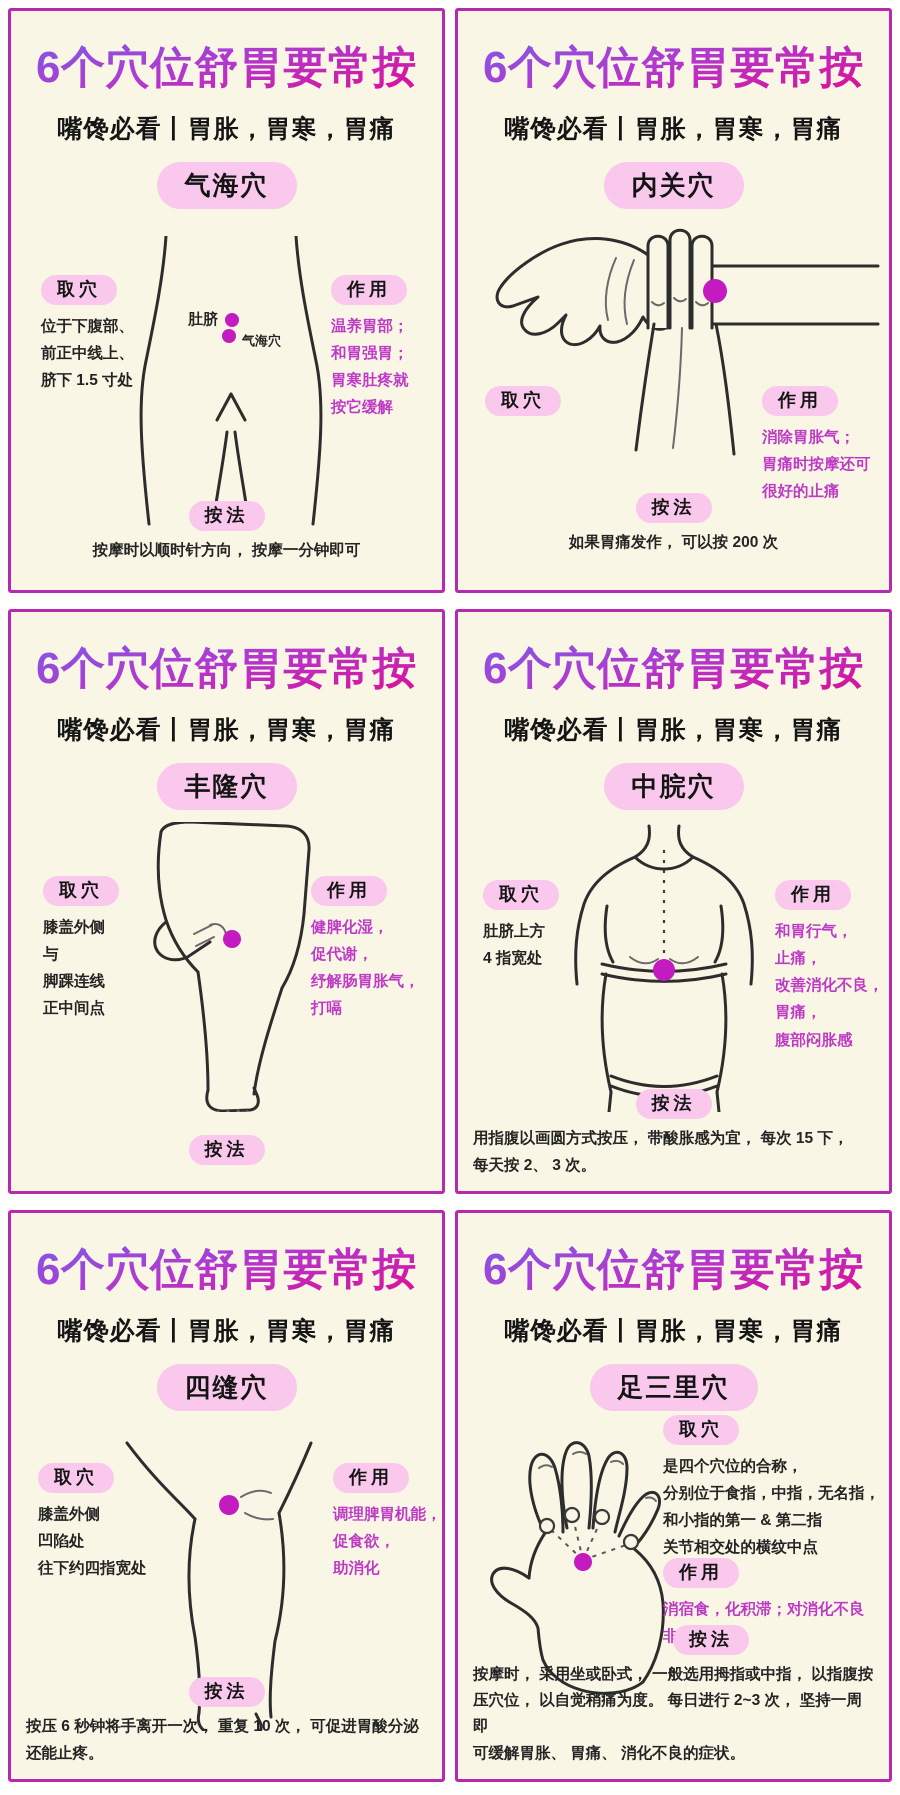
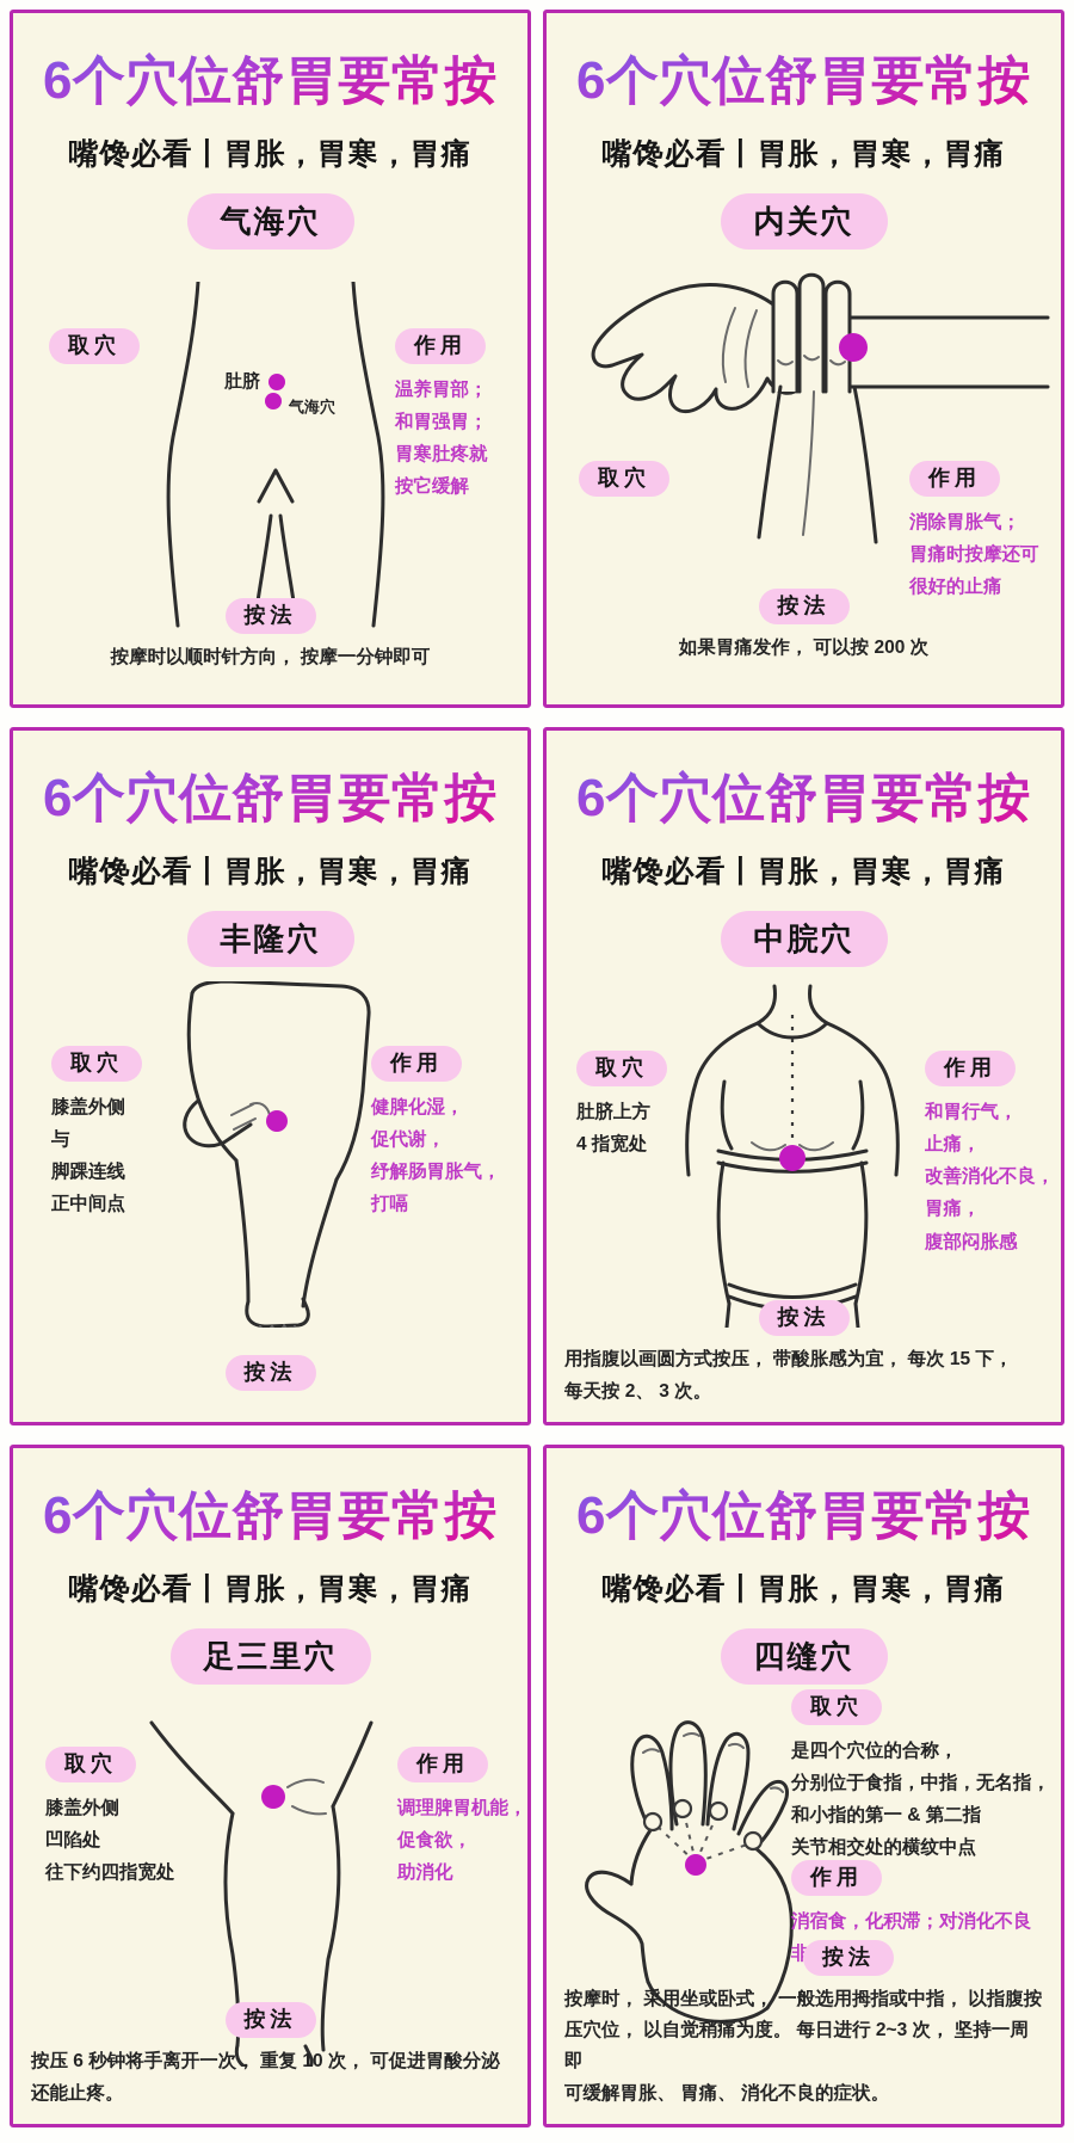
  6个穴位舒胃要常按
  嘴馋必看丨胃胀，胃寒，胃痛
  气海穴
  肚脐
  气海穴
  取穴
- 位于下腹部、
- 前正中线上、
- 脐下 1.5 寸处
  作用
  温养胃部；
  和胃强胃；
  胃寒肚疼就
  按它缓解
  按法
  按摩时以顺时针方向， 按摩一分钟即可
  6个穴位舒胃要常按
  嘴馋必看丨胃胀，胃寒，胃痛
  内关穴
  取穴
  作用
  消除胃胀气；
  胃痛时按摩还可
  很好的止痛
  按法
  如果胃痛发作， 可以按 200 次
  6个穴位舒胃要常按
  嘴馋必看丨胃胀，胃寒，胃痛
  丰隆穴
  取穴
  膝盖外侧
  与
  脚踝连线
  正中间点
  作用
  健脾化湿，
  促代谢，
  纾解肠胃胀气，
  打嗝
  按法
  6个穴位舒胃要常按
  嘴馋必看丨胃胀，胃寒，胃痛
  中脘穴
  取穴
  肚脐上方
  4 指宽处
  作用
  和胃行气，
  止痛，
  改善消化不良，
  胃痛，
  腹部闷胀感
  按法
  用指腹以画圆方式按压， 带酸胀感为宜， 每次 15 下，
  每天按 2、 3 次。
  6个穴位舒胃要常按
  嘴馋必看丨胃胀，胃寒，胃痛
- 四缝穴
+ 足三里穴
  取穴
  膝盖外侧
  凹陷处
  往下约四指宽处
  作用
  调理脾胃机能，
  促食欲，
  助消化
  按法
  按压 6 秒钟将手离开一次， 重复 10 次， 可促进胃酸分泌
  还能止疼。
  6个穴位舒胃要常按
  嘴馋必看丨胃胀，胃寒，胃痛
- 足三里穴
+ 四缝穴
  取穴
  是四个穴位的合称，
  分别位于食指，中指，无名指，
  和小指的第一 & 第二指
  关节相交处的横纹中点
  作用
  消宿食，化积滞；对消化不良
  按法
  按摩时， 采用坐或卧式， 一般选用拇指或中指， 以指腹按
  压穴位， 以自觉稍痛为度。 每日进行 2~3 次， 坚持一周即
  可缓解胃胀、 胃痛、 消化不良的症状。
